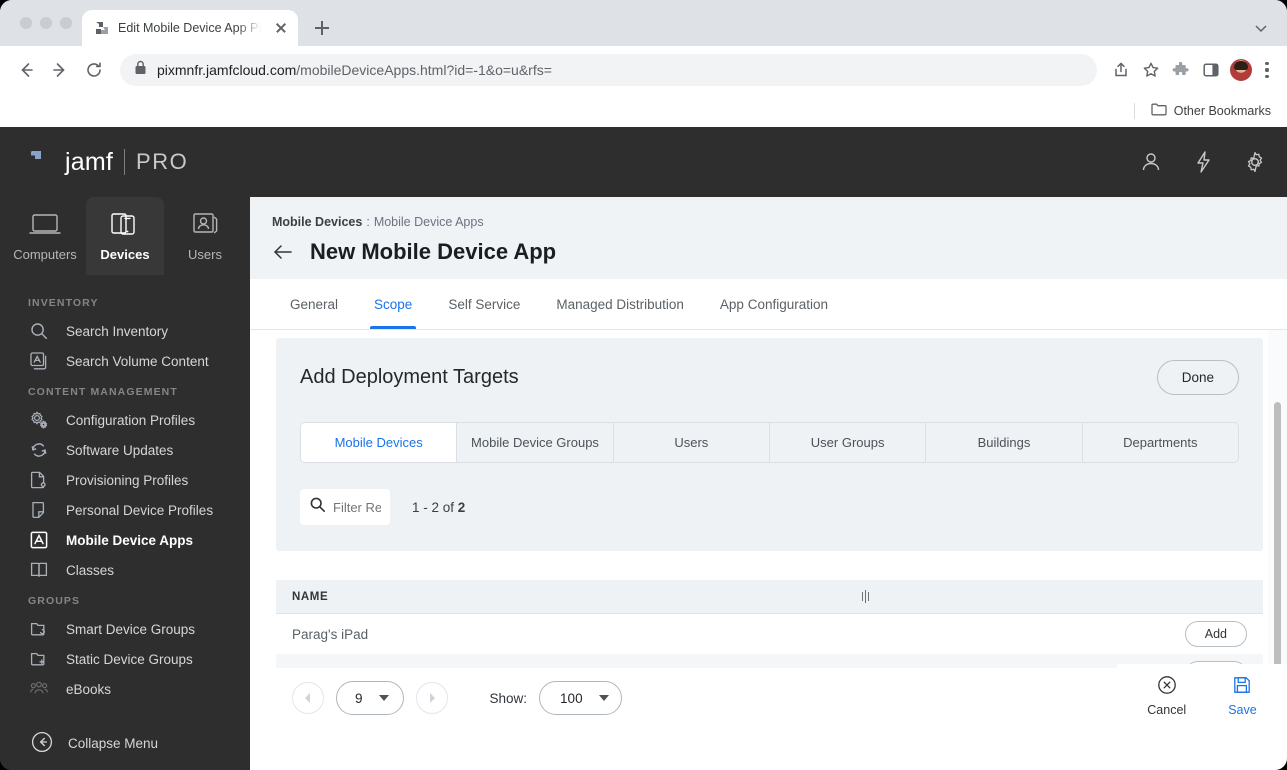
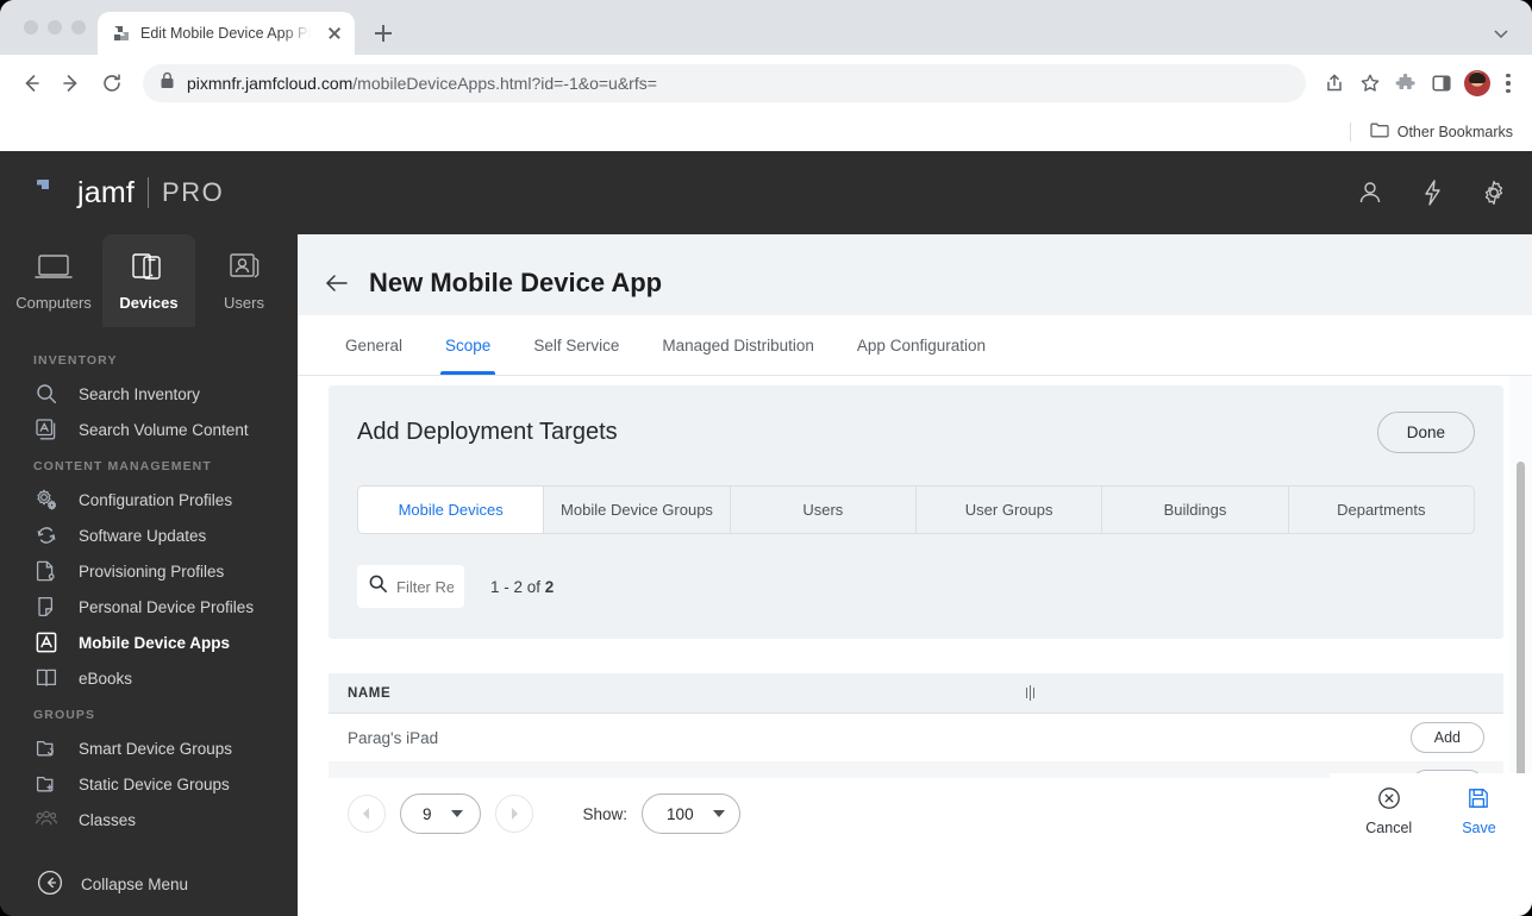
  Edit Mobile Device App PI
  pixmnfr.jamfcloud.com/mobileDeviceApps.html?id=-1&o=u&rfs=
  Other Bookmarks
  jamf
  PRO
  Computers
  Devices
  Users
  INVENTORY
  Search Inventory
  Search Volume Content
  CONTENT MANAGEMENT
  Configuration Profiles
  Software Updates
  Provisioning Profiles
  Personal Device Profiles
  Mobile Device Apps
- Classes
+ eBooks
  GROUPS
  Smart Device Groups
  Static Device Groups
- eBooks
+ Classes
  Collapse Menu
- Mobile Devices : Mobile Device Apps
  New Mobile Device App
  General
  Scope
  Self Service
  Managed Distribution
  App Configuration
  Add Deployment Targets
  Done
  Mobile Devices
  Mobile Device Groups
  Users
  User Groups
  Buildings
  Departments
  1 - 2 of 2
  NAME
  Parag's iPad
  Add
  9
  Show:
  100
  Cancel
  Save
